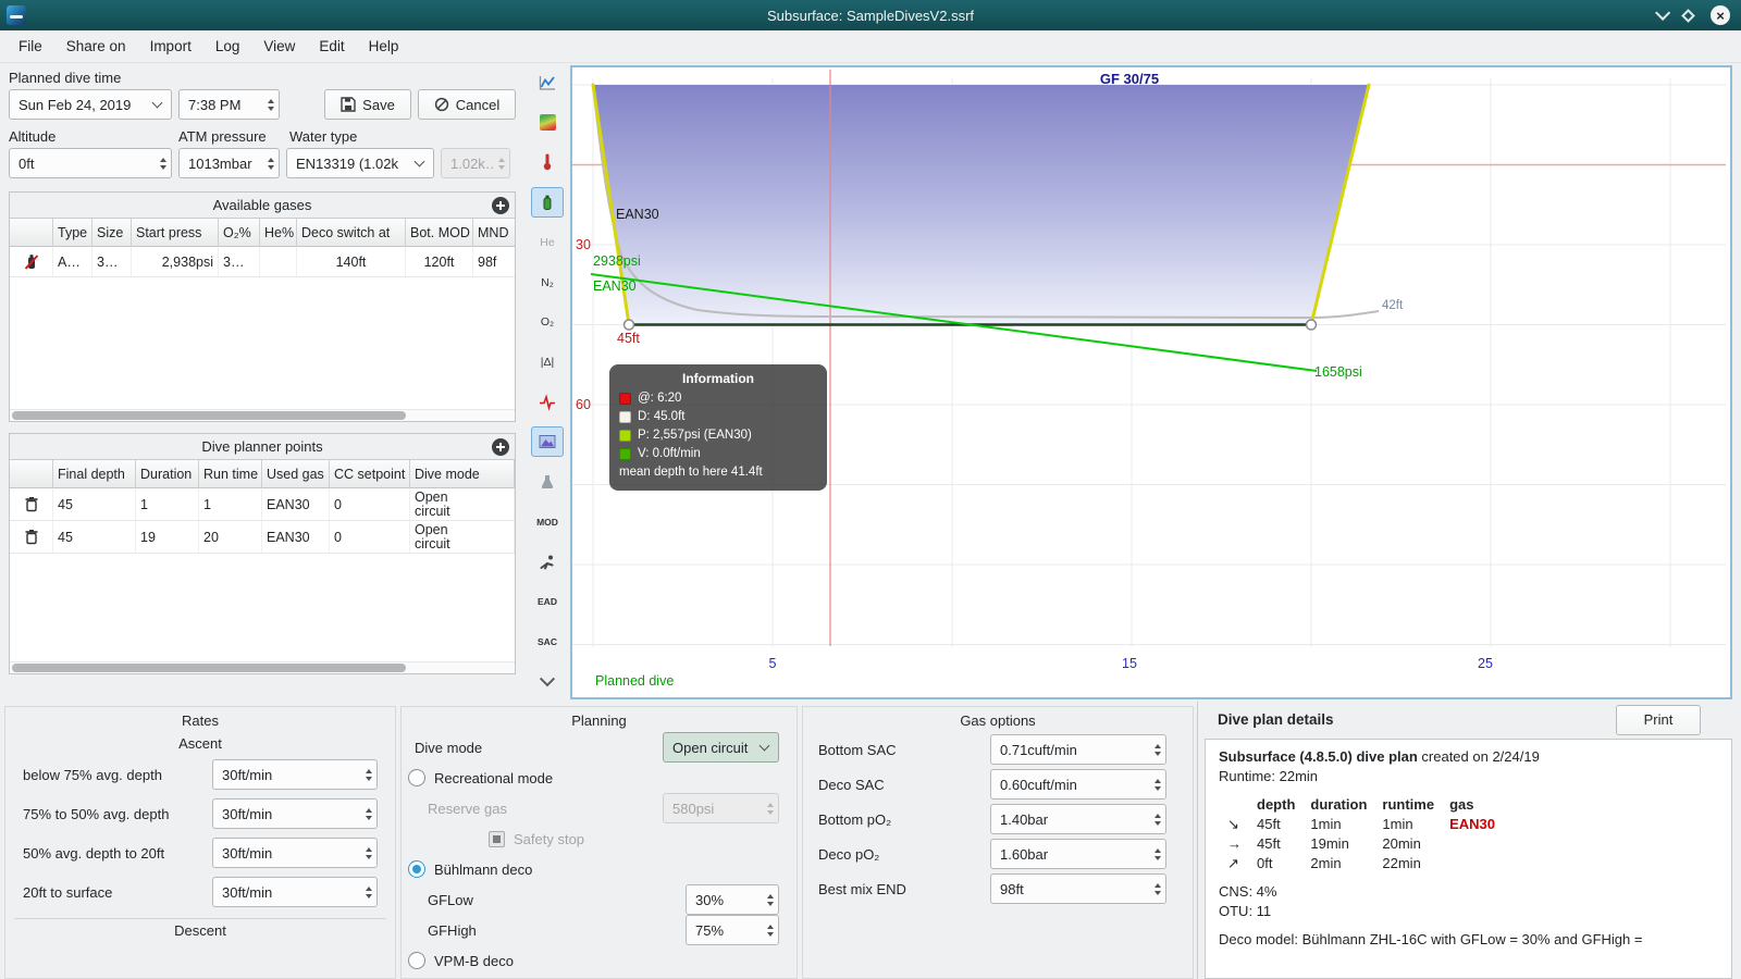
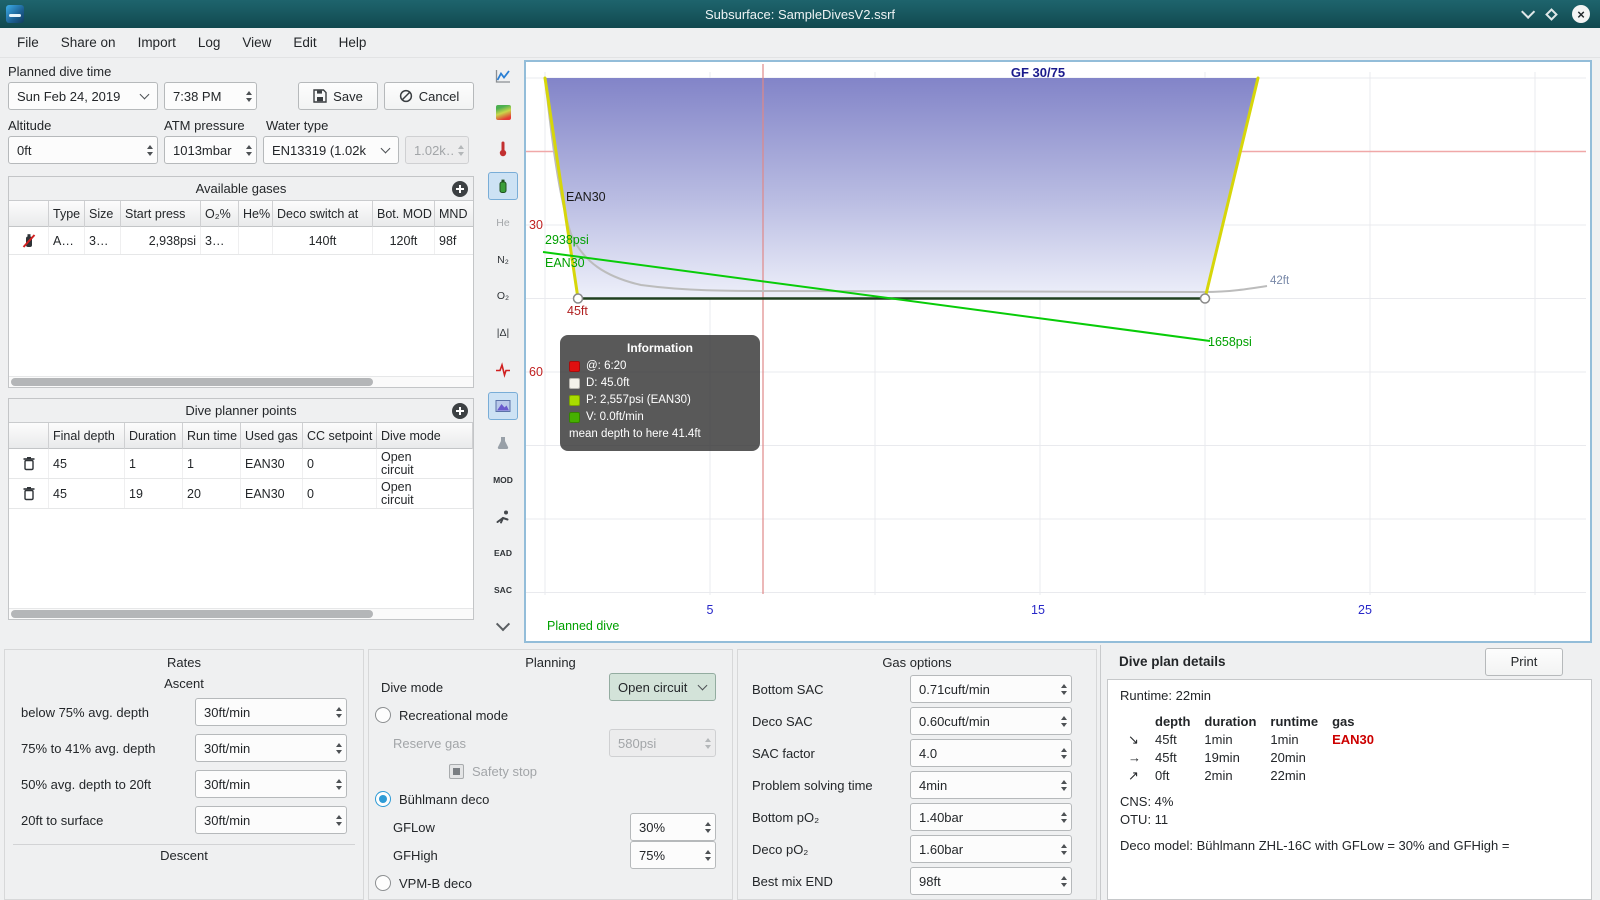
  Subsurface: SampleDivesV2.ssrf
  ×
  File
  Share on
  Import
  Log
  View
  Edit
  Help
  Planned dive time
  Sun Feb 24, 2019
  7:38 PM
  Save
  Cancel
  Altitude
  ATM pressure
  Water type
  0ft
  1013mbar
  EN13319 (1.02k
  1.02k…
  Available gases
  Type
  Size
  Start press
  O₂%
  He%
  Deco switch at
  Bot. MOD
  MND
  A…
  3…
  2,938psi
  3…
  140ft
  120ft
  98f
  Dive planner points
  Final depth
  Duration
  Run time
  Used gas
  CC setpoint
  Dive mode
  45
  1
  1
  EAN30
  0
  Open circuit
  45
  19
  20
  EAN30
  0
  Open circuit
  He
  N₂
  O₂
  |Δ|
  MOD
  EAD
  SAC
  GF 30/75
  EAN30
  2938psi
  EAN30
  45ft
  42ft
  1658psi
  30
  60
  5
  15
  25
  Planned dive
  Information
  @: 6:20
  D: 45.0ft
  P: 2,557psi (EAN30)
  V: 0.0ft/min
  mean depth to here 41.4ft
  Rates
  Ascent
  below 75% avg. depth
  30ft/min
- 75% to 50% avg. depth
+ 75% to 41% avg. depth
  30ft/min
  50% avg. depth to 20ft
  30ft/min
  20ft to surface
  30ft/min
  Descent
  Planning
  Dive mode
  Open circuit
  Recreational mode
  Reserve gas
  580psi
  Safety stop
  Bühlmann deco
  GFLow
  30%
  GFHigh
  75%
  VPM-B deco
  Gas options
  Bottom SAC
  0.71cuft/min
  Deco SAC
  0.60cuft/min
+ SAC factor
+ 4.0
+ Problem solving time
+ 4min
  Bottom pO₂
  1.40bar
  Deco pO₂
  1.60bar
  Best mix END
  98ft
  Dive plan details
  Print
- Subsurface (4.8.5.0) dive plan created on 2/24/19
  Runtime: 22min
  	depth	duration	runtime	gas
  ↘	45ft	1min	1min	EAN30
  →	45ft	19min	20min
  ↗	0ft	2min	22min
  CNS: 4%
  OTU: 11
  Deco model: Bühlmann ZHL-16C with GFLow = 30% and GFHigh =
